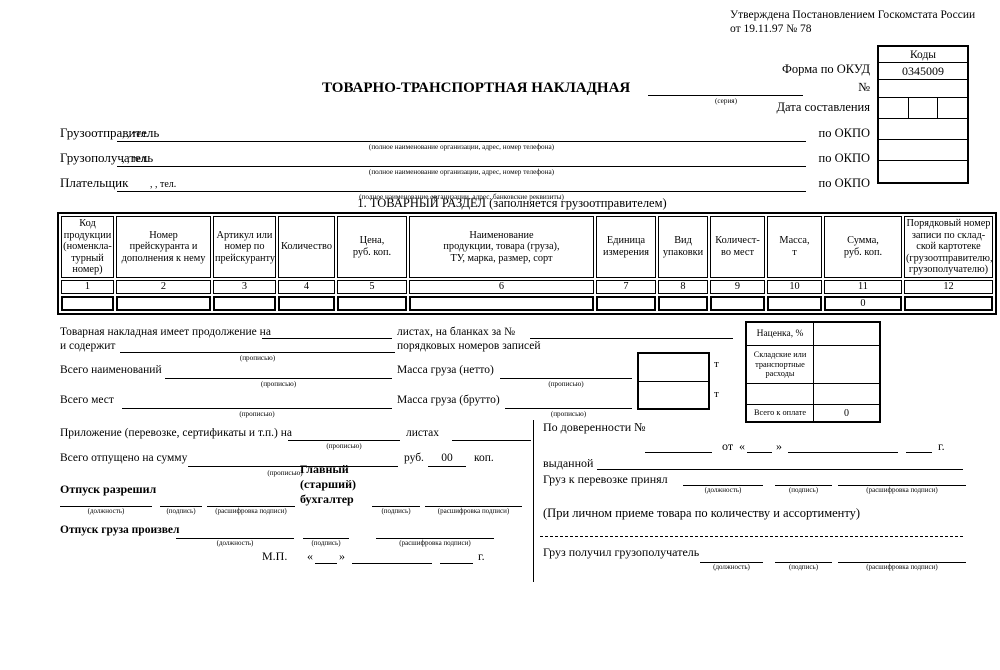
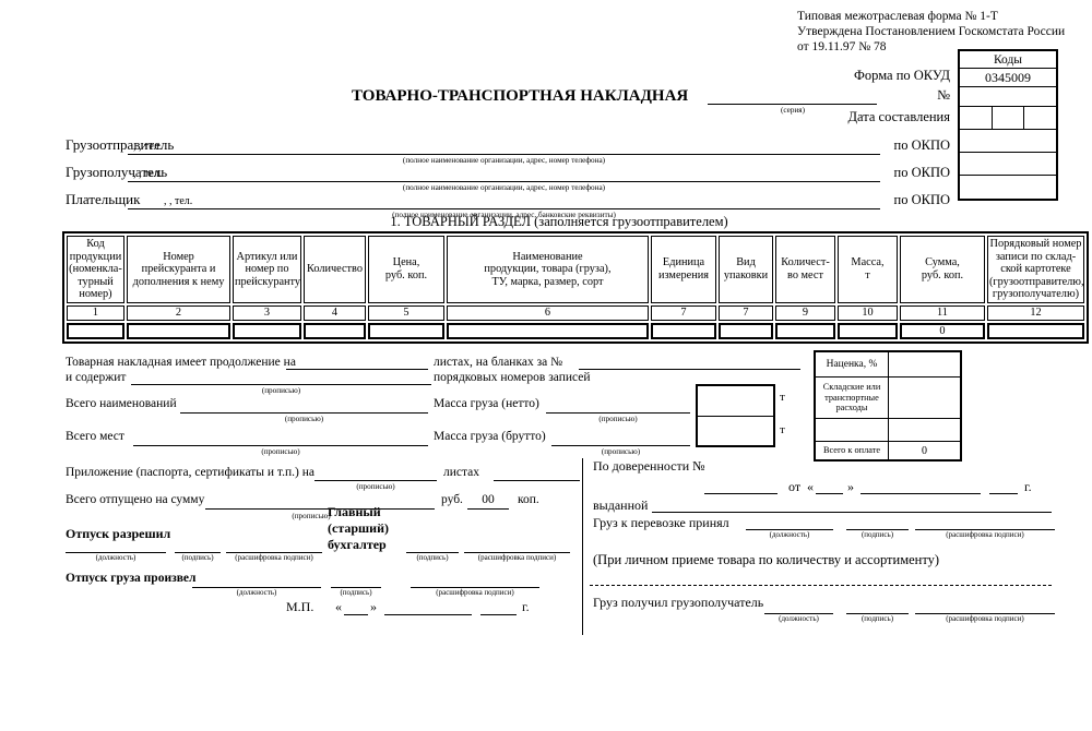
+ Типовая межотраслевая форма № 1-Т
  Утверждена Постановлением Госкомстата России
  от 19.11.97 № 78
  Коды
  0345009
  Форма по ОКУД
  №
  Дата составления
  по ОКПО
  по ОКПО
  по ОКПО
  ТОВАРНО-ТРАНСПОРТНАЯ НАКЛАДНАЯ
  (серия)
  Грузоотправитель
  , , тел.
  (полное наименование организации, адрес, номер телефона)
  Грузополучатель
  , , тел.
  (полное наименование организации, адрес, номер телефона)
  Плательщик
  , , тел.
  (полное наименование организации, адрес, банковские реквизиты)
  1. ТОВАРНЫЙ РАЗДЕЛ (заполняется грузоотправителем)
  Код продукции (номенкла- турный номер)	Номер прейскуранта и дополнения к нему	Артикул или номер по прейскуранту	Количество	Цена, руб. коп.	Наименование продукции, товара (груза), ТУ, марка, размер, сорт	Единица измерения	Вид упаковки	Количест- во мест	Масса, т	Сумма, руб. коп.	Порядковый номер записи по склад- ской картотеке (грузоотправителю, грузополучателю)
- 1	2	3	4	5	6	7	8	9	10	11	12
+ 1	2	3	4	5	6	7	7	9	10	11	12
  										0
  Товарная накладная имеет продолжение на
  листах, на бланках за №
  и содержит
  порядковых номеров записей
  (прописью)
  Всего наименований
  (прописью)
  Масса груза (нетто)
  (прописью)
  Всего мест
  (прописью)
  Масса груза (брутто)
  (прописью)
  т
  т
  Наценка, %
  Складские или
  транспортные
  расходы
  Всего к оплате
  0
- Приложение (перевозке, сертификаты и т.п.) на
+ Приложение (паспорта, сертификаты и т.п.) на
  листах
  (прописью)
  Всего отпущено на сумму
  руб.
  00
  коп.
  (прописью)
  Отпуск разрешил
  Главный
  (старший)
  бухгалтер
  (должность)
  (подпись)
  (расшифровка подписи)
  (подпись)
  (расшифровка подписи)
  Отпуск груза произвел
  (должность)
  (подпись)
  (расшифровка подписи)
  М.П.
  «
  »
  г.
  По доверенности №
  от
  «
  »
  г.
  выданной
  Груз к перевозке принял
  (должность)
  (подпись)
  (расшифровка подписи)
  (При личном приеме товара по количеству и ассортименту)
  Груз получил грузополучатель
  (должность)
  (подпись)
  (расшифровка подписи)
